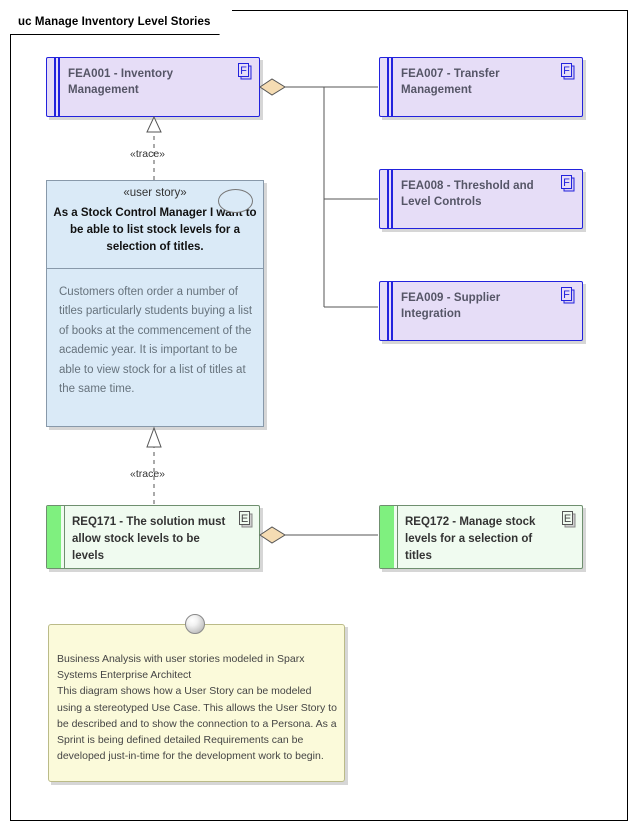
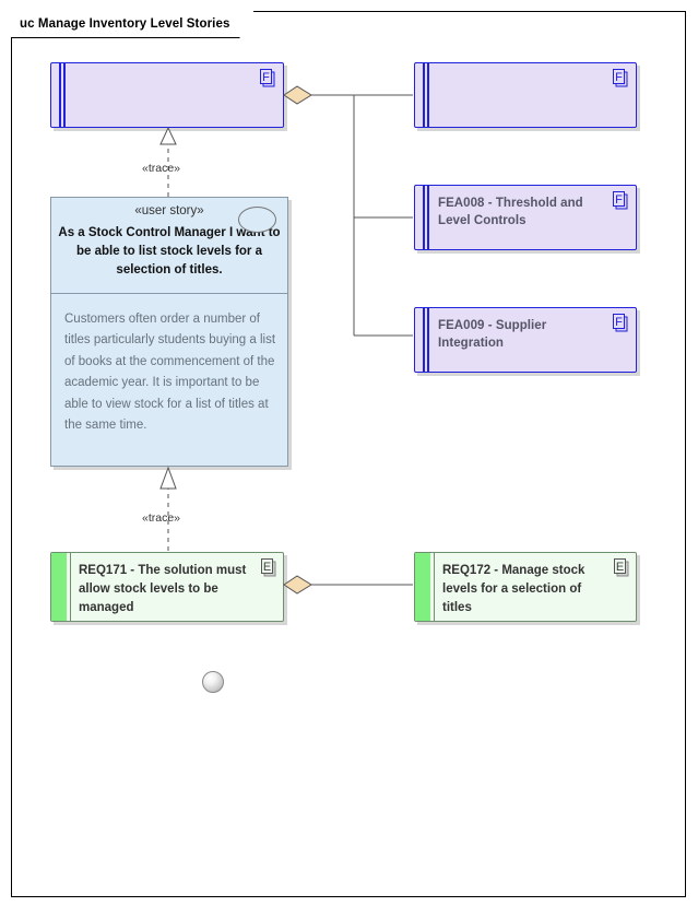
  uc Manage Inventory Level Stories
  «trace»
  «trace»
- FEA001 - Inventory Management
  F
- FEA007 - Transfer Management
  F
  FEA008 - Threshold and Level Controls
  F
  FEA009 - Supplier Integration
  F
  «user story»
  As a Stock Control Manager I want to be able to list stock levels for a selection of titles.
  Customers often order a number of titles particularly students buying a list of books at the commencement of the academic year. It is important to be able to view stock for a list of titles at the same time.
- REQ171 - The solution must allow stock levels to be levels
+ REQ171 - The solution must allow stock levels to be managed
  E
  REQ172 - Manage stock levels for a selection of titles
  E
- Business Analysis with user stories modeled in Sparx Systems Enterprise Architect
- This diagram shows how a User Story can be modeled using a stereotyped Use Case. This allows the User Story to be described and to show the connection to a Persona. As a Sprint is being defined detailed Requirements can be developed just-in-time for the development work to begin.
